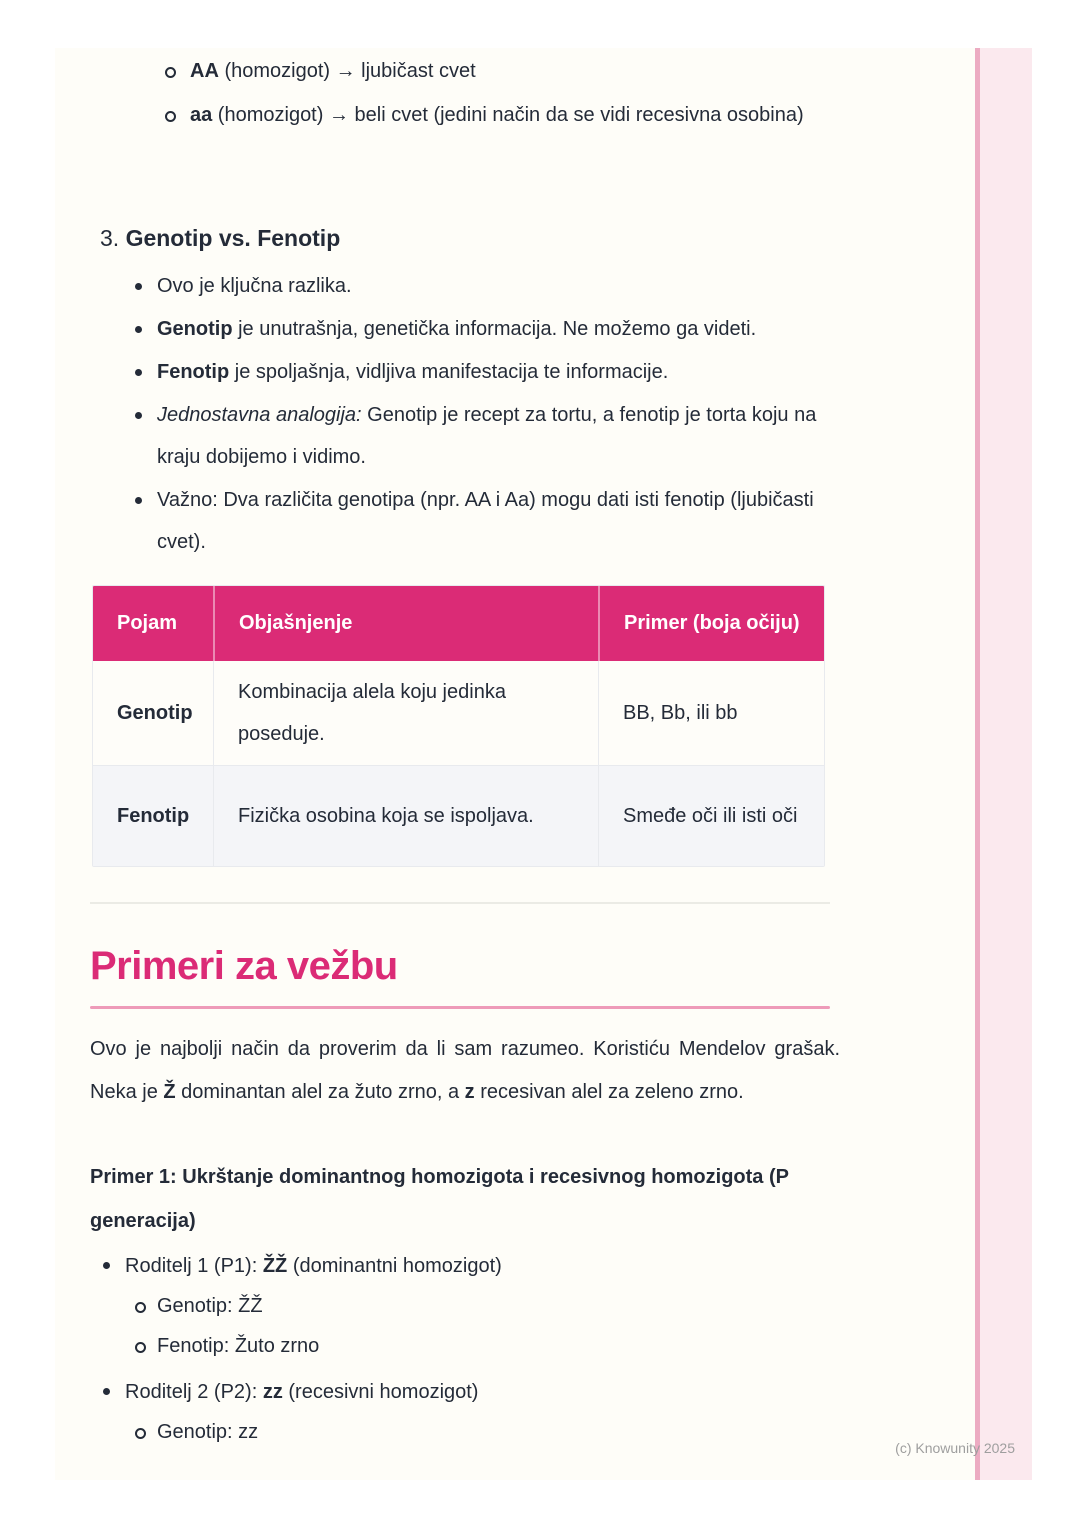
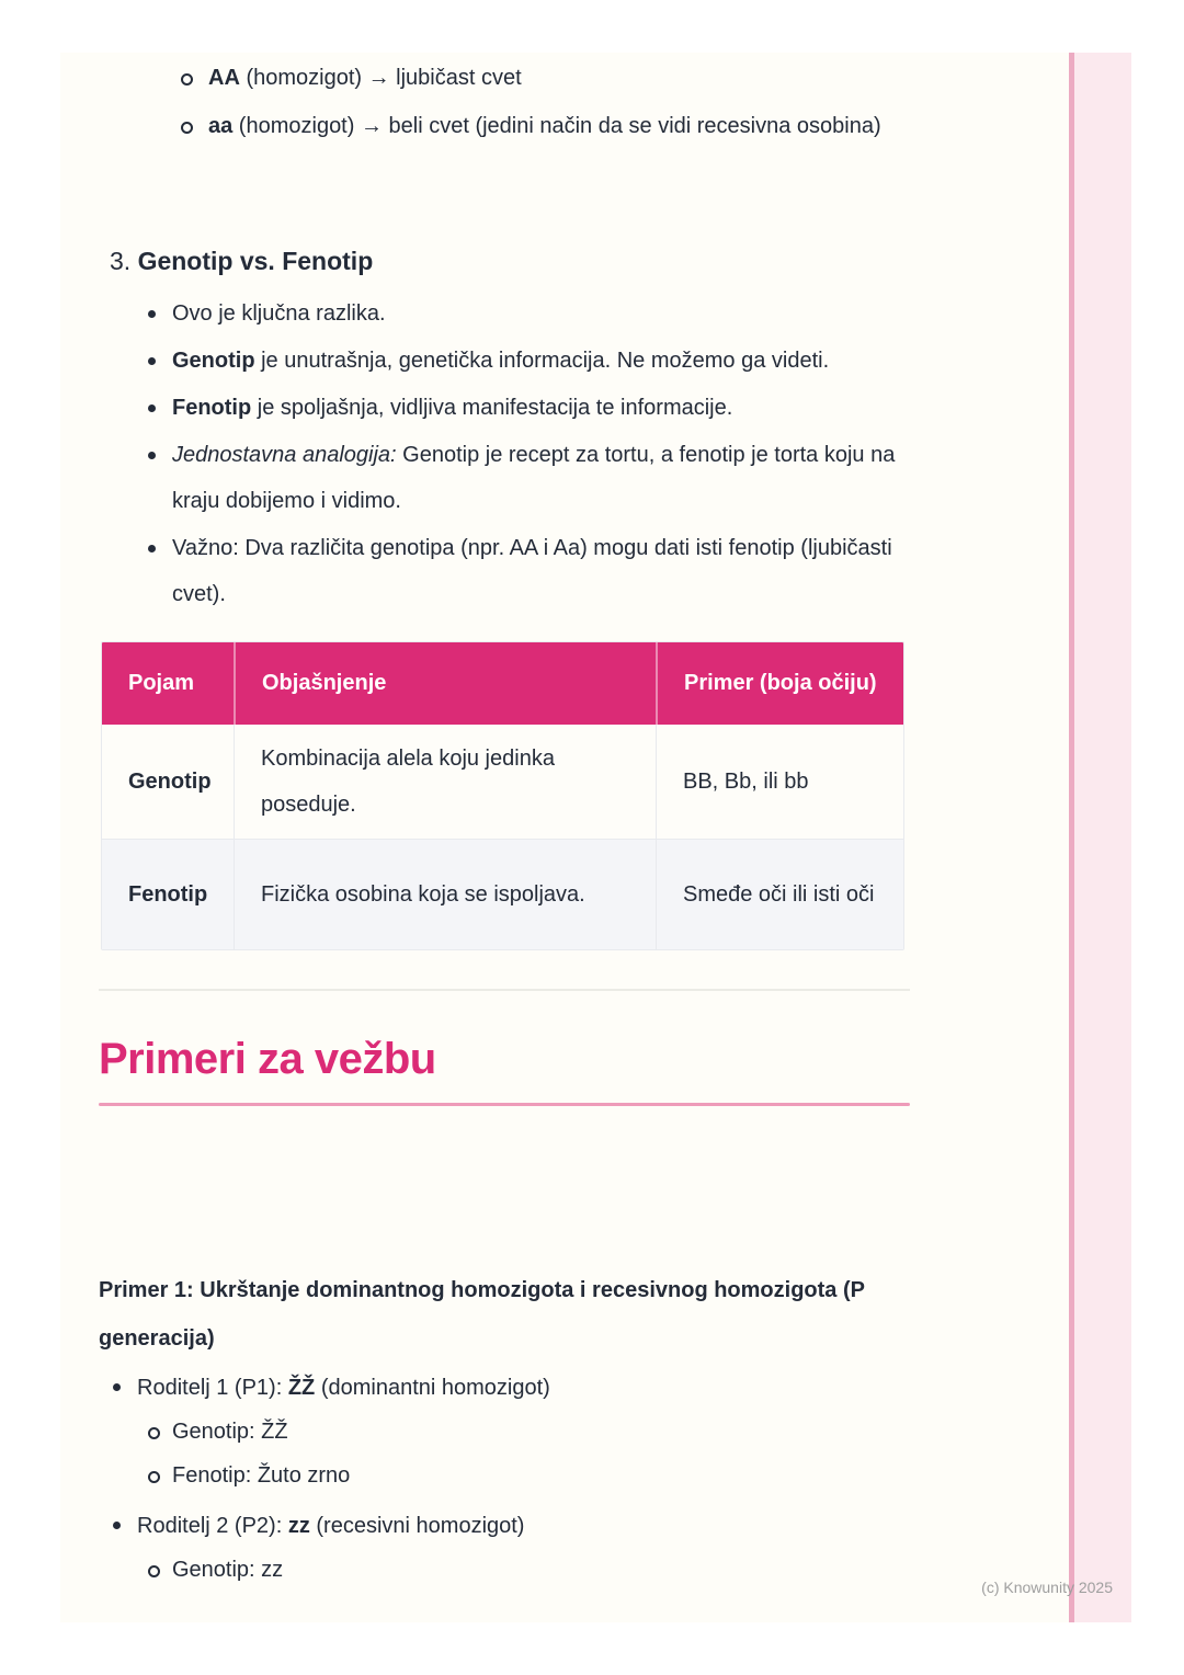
  AA (homozigot) → ljubičast cvet
  aa (homozigot) → beli cvet (jedini način da se vidi recesivna osobina)
  3. Genotip vs. Fenotip
  Ovo je ključna razlika.
  Genotip je unutrašnja, genetička informacija. Ne možemo ga videti.
  Fenotip je spoljašnja, vidljiva manifestacija te informacije.
  Jednostavna analogija: Genotip je recept za tortu, a fenotip je torta koju na kraju dobijemo i vidimo.
  Važno: Dva različita genotipa (npr. AA i Aa) mogu dati isti fenotip (ljubičasti cvet).
  Pojam
  Objašnjenje
  Primer (boja očiju)
  Genotip
  Kombinacija alela koju jedinka poseduje.
  BB, Bb, ili bb
  Fenotip
  Fizička osobina koja se ispoljava.
  Smeđe oči ili isti oči
  Primeri za vežbu
- Ovo je najbolji način da proverim da li sam razumeo. Koristiću Mendelov grašak. Neka je Ž dominantan alel za žuto zrno, a z recesivan alel za zeleno zrno.
  Primer 1: Ukrštanje dominantnog homozigota i recesivnog homozigota (P generacija)
  Roditelj 1 (P1): ŽŽ (dominantni homozigot)
  Genotip: ŽŽ
  Fenotip: Žuto zrno
  Roditelj 2 (P2): zz (recesivni homozigot)
  Genotip: zz
  (c) Knowunity 2025
